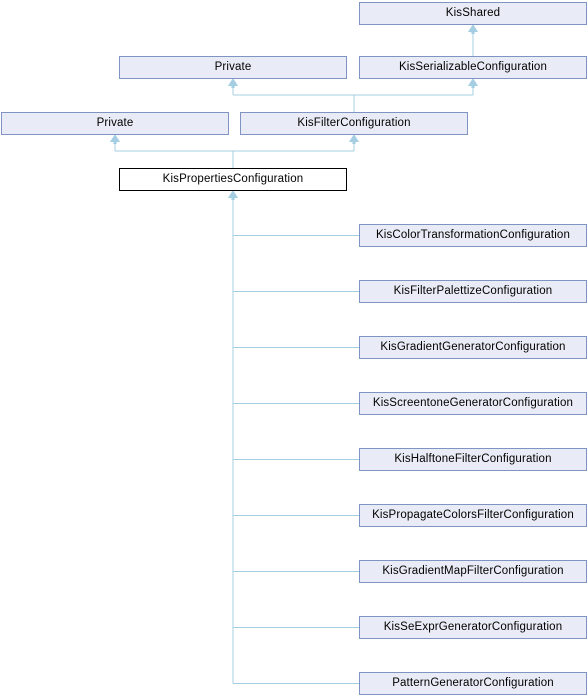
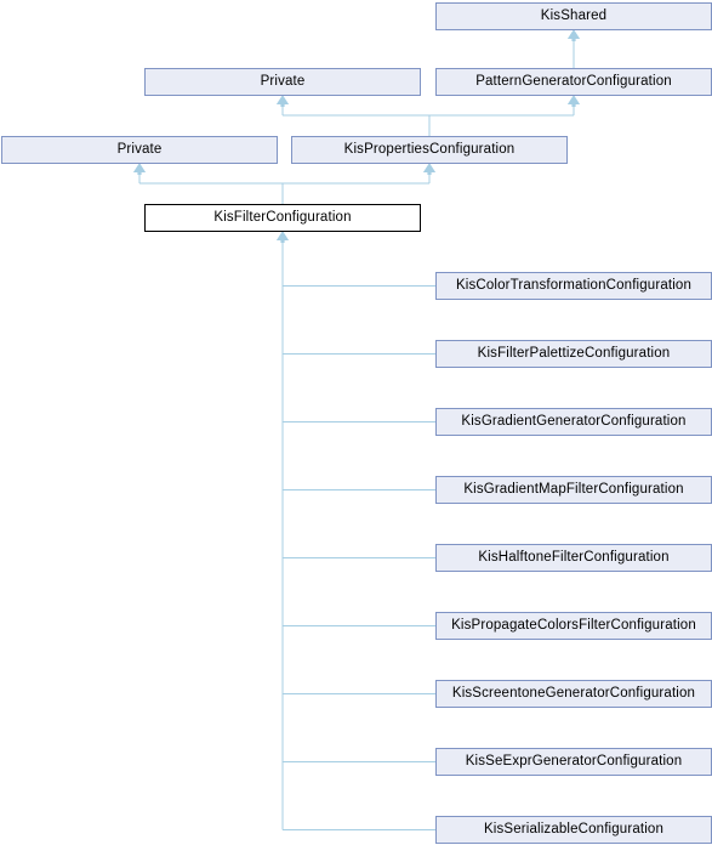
  KisShared
- KisSerializableConfiguration
+ PatternGeneratorConfiguration
  Private
- KisFilterConfiguration
+ KisPropertiesConfiguration
  Private
- KisPropertiesConfiguration
+ KisFilterConfiguration
  KisColorTransformationConfiguration
  KisFilterPalettizeConfiguration
  KisGradientGeneratorConfiguration
- KisScreentoneGeneratorConfiguration
+ KisGradientMapFilterConfiguration
  KisHalftoneFilterConfiguration
  KisPropagateColorsFilterConfiguration
- KisGradientMapFilterConfiguration
+ KisScreentoneGeneratorConfiguration
  KisSeExprGeneratorConfiguration
- PatternGeneratorConfiguration
+ KisSerializableConfiguration
